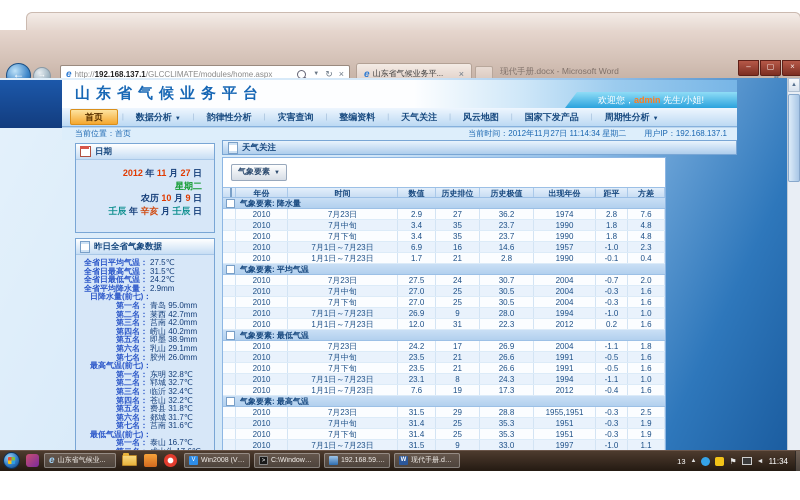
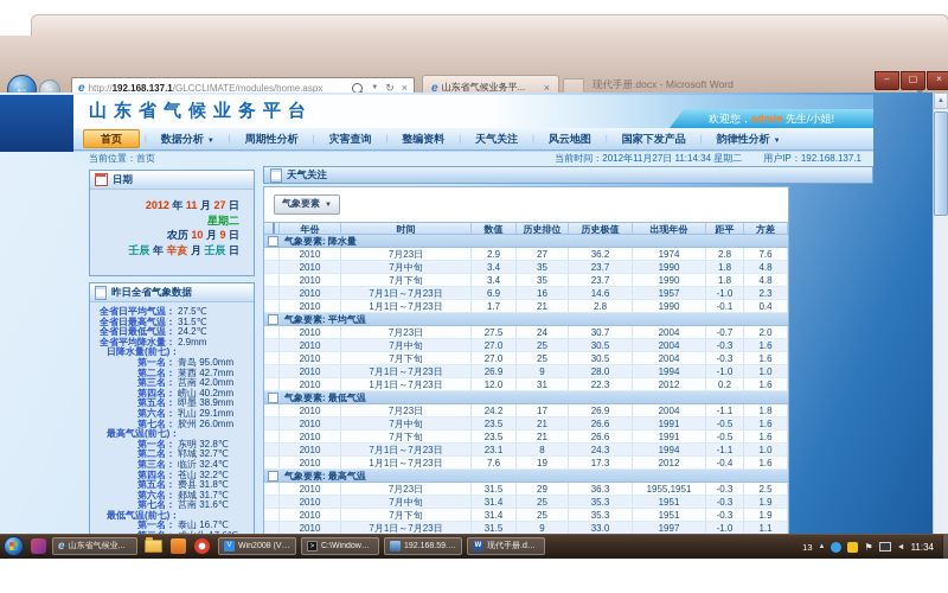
  ←
  →
  e
  http://192.168.137.1/GLCCLIMATE/modules/home.aspx
  ↻
  ×
  e
  山东省气候业务平...
  ×
  现代手册.docx - Microsoft Word
  –
  ▢
  ×
  山东省气候业务平台
  欢迎您，admin 先生/小姐!
  首页
  数据分析
- 韵律性分析
+ 周期性分析
  灾害查询
  整编资料
  天气关注
  风云地图
  国家下发产品
- 周期性分析
+ 韵律性分析
  当前位置：首页
  当前时间：2012年11月27日 11:14:34 星期二
  用户IP：192.168.137.1
  日期
  2012 年 11 月 27 日
  星期二
  农历 10 月 9 日
  壬辰 年 辛亥 月 壬辰 日
  昨日全省气象数据
  全省日平均气温： 27.5℃
  全省日最高气温： 31.5℃
  全省日最低气温： 24.2℃
  全省平均降水量： 2.9mm
  日降水量(前七)：
  第一名： 青岛 95.0mm
  第二名： 莱西 42.7mm
  第三名： 莒南 42.0mm
  第四名： 崂山 40.2mm
  第五名： 即墨 38.9mm
  第六名： 乳山 29.1mm
  第七名： 胶州 26.0mm
  最高气温(前七)：
  第一名： 东明 32.8℃
  第二名： 郓城 32.7℃
  第三名： 临沂 32.4℃
  第四名： 苍山 32.2℃
  第五名： 费县 31.8℃
  第六名： 郯城 31.7℃
  第七名： 莒南 31.6℃
  最低气温(前七)：
  第一名： 泰山 16.7℃
  天气关注
  气象要素
  年份
  时间
  数值
  历史排位
  历史极值
  出现年份
  距平
  方差
  气象要素: 降水量
  2010
  7月23日
  2.9
  27
  36.2
  1974
  2.8
  7.6
  2010
  7月中旬
  3.4
  35
  23.7
  1990
  1.8
  4.8
  2010
  7月下旬
  3.4
  35
  23.7
  1990
  1.8
  4.8
  2010
  7月1日～7月23日
  6.9
  16
  14.6
  1957
  -1.0
  2.3
  2010
  1月1日～7月23日
  1.7
  21
  2.8
  1990
  -0.1
  0.4
  气象要素: 平均气温
  2010
  7月23日
  27.5
  24
  30.7
  2004
  -0.7
  2.0
  2010
  7月中旬
  27.0
  25
  30.5
  2004
  -0.3
  1.6
  2010
  7月下旬
  27.0
  25
  30.5
  2004
  -0.3
  1.6
  2010
  7月1日～7月23日
  26.9
  9
  28.0
  1994
  -1.0
  1.0
  2010
  1月1日～7月23日
  12.0
  31
  22.3
  2012
  0.2
  1.6
  气象要素: 最低气温
  2010
  7月23日
  24.2
  17
  26.9
  2004
  -1.1
  1.8
  2010
  7月中旬
  23.5
  21
  26.6
  1991
  -0.5
  1.6
  2010
  7月下旬
  23.5
  21
  26.6
  1991
  -0.5
  1.6
  2010
  7月1日～7月23日
  23.1
  8
  24.3
  1994
  -1.1
  1.0
  2010
  1月1日～7月23日
  7.6
  19
  17.3
  2012
  -0.4
  1.6
  气象要素: 最高气温
  2010
  7月23日
  31.5
  29
- 28.8
+ 36.3
  1955,1951
  -0.3
  2.5
  2010
  7月中旬
  31.4
  25
  35.3
  1951
  -0.3
  1.9
  2010
  7月下旬
  31.4
  25
  35.3
  1951
  -0.3
  1.9
  2010
  7月1日～7月23日
  31.5
  9
  33.0
  1997
  -1.0
  1.1
  e
  13
  ⚑
  11:34
